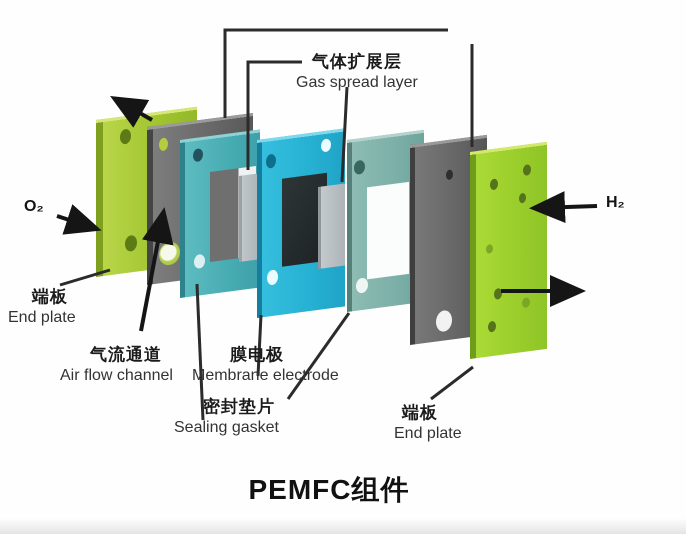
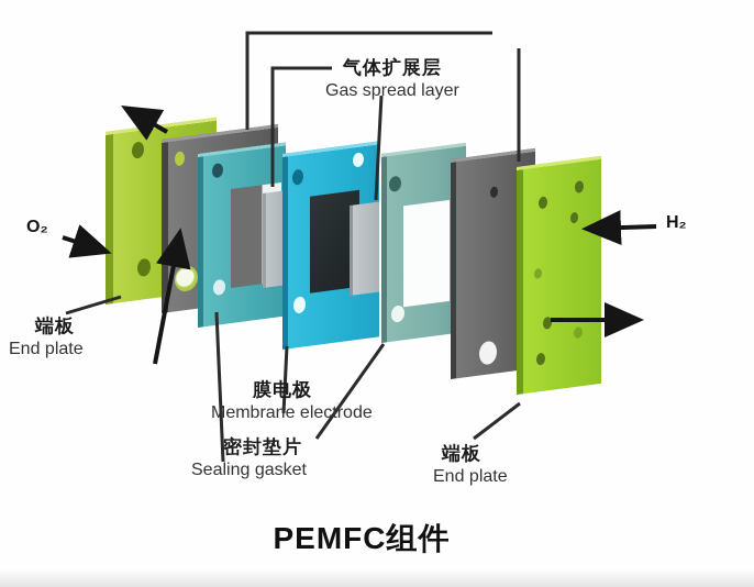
  气体扩展层
  Gas spread layer
  O₂
  H₂
  端板
  End plate
- 气流通道
- Air flow channel
  膜电极
  Membrane electrode
  密封垫片
  Sealing gasket
  端板
  End plate
  PEMFC组件
